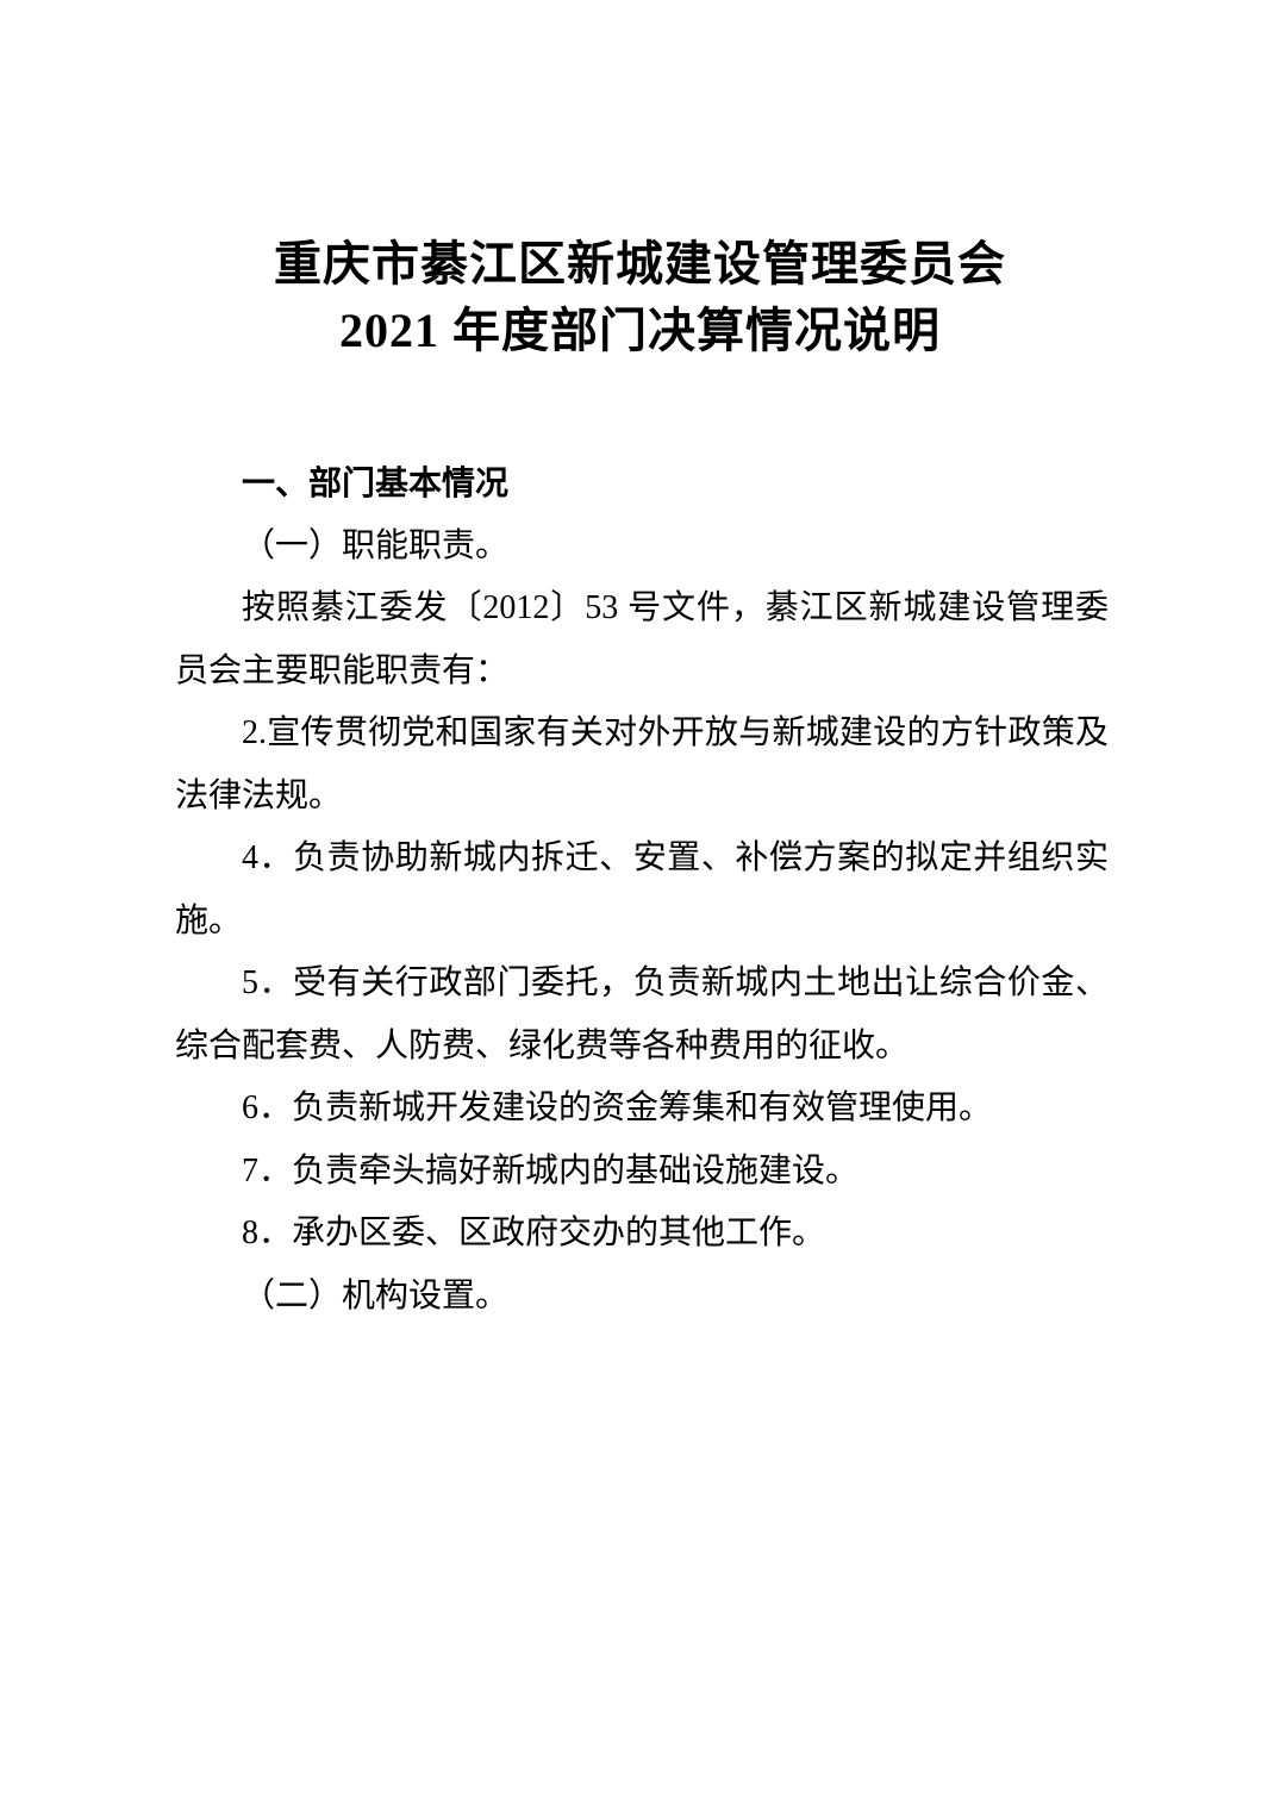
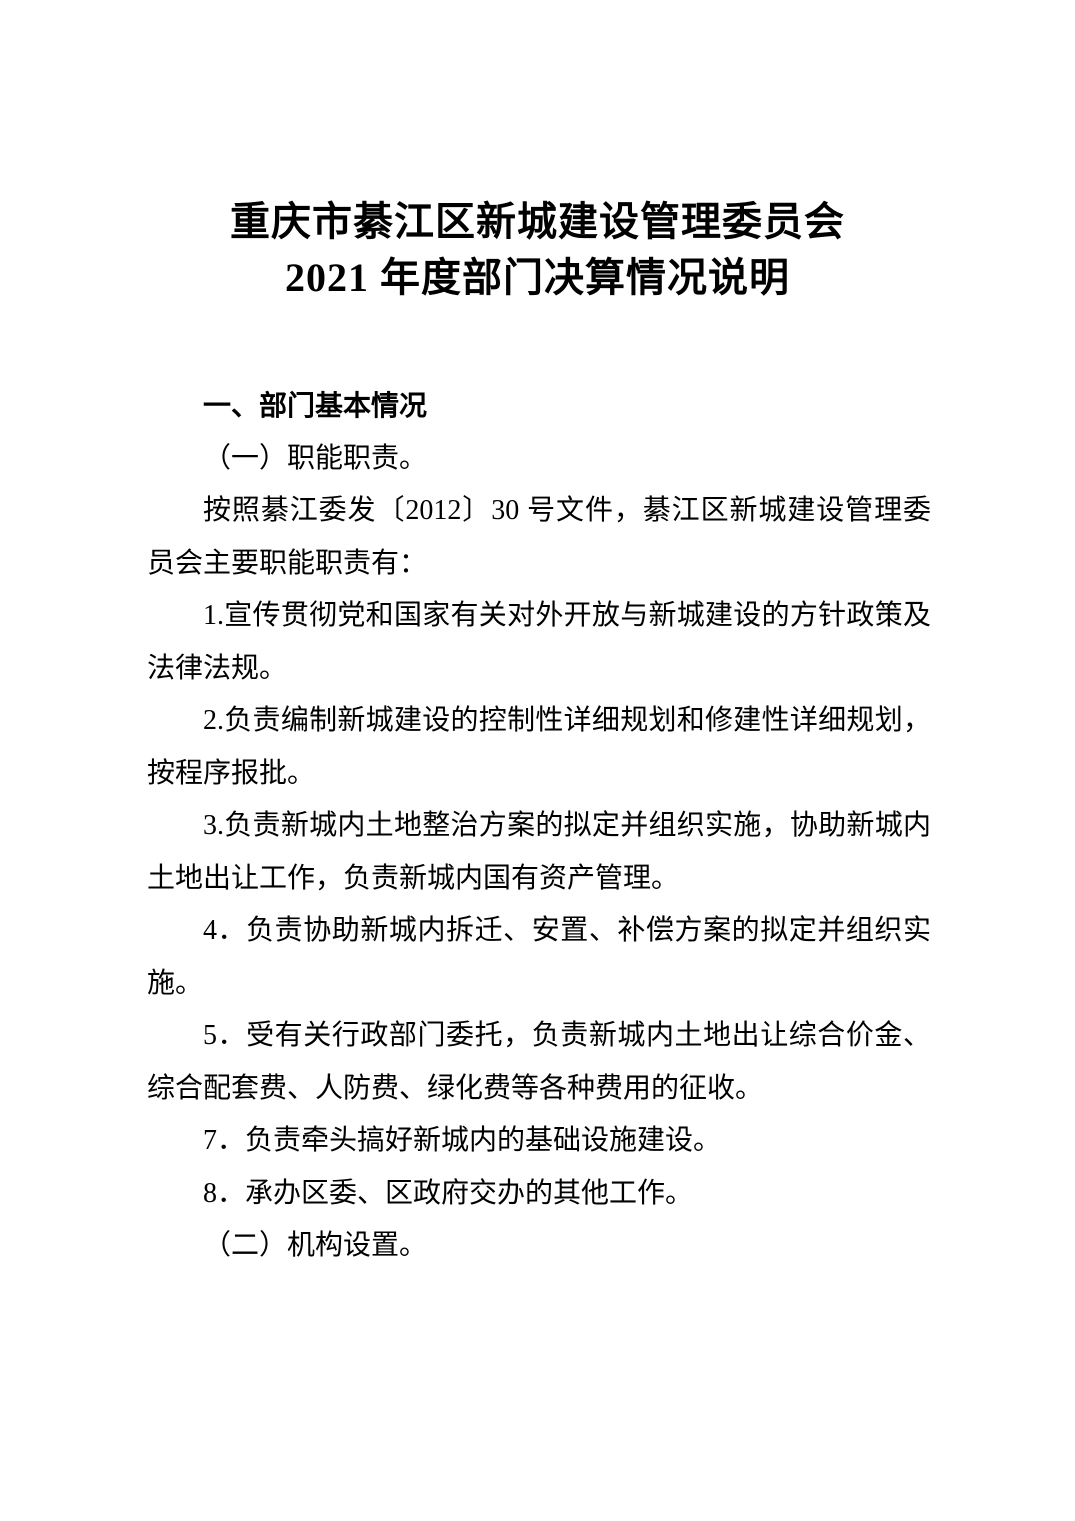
  重庆市綦江区新城建设管理委员会
  2021 年度部门决算情况说明
  一、部门基本情况
  （一）职能职责。
- 按照綦江委发〔2012〕53 号文件，綦江区新城建设管理委员会主要职能职责有：
+ 按照綦江委发〔2012〕30 号文件，綦江区新城建设管理委员会主要职能职责有：
- 2.宣传贯彻党和国家有关对外开放与新城建设的方针政策及法律法规。
+ 1.宣传贯彻党和国家有关对外开放与新城建设的方针政策及法律法规。
+ 2.负责编制新城建设的控制性详细规划和修建性详细规划，按程序报批。
+ 3.负责新城内土地整治方案的拟定并组织实施，协助新城内土地出让工作，负责新城内国有资产管理。
  4．负责协助新城内拆迁、安置、补偿方案的拟定并组织实施。
  5．受有关行政部门委托，负责新城内土地出让综合价金、综合配套费、人防费、绿化费等各种费用的征收。
- 6．负责新城开发建设的资金筹集和有效管理使用。
  7．负责牵头搞好新城内的基础设施建设。
  8．承办区委、区政府交办的其他工作。
  （二）机构设置。
